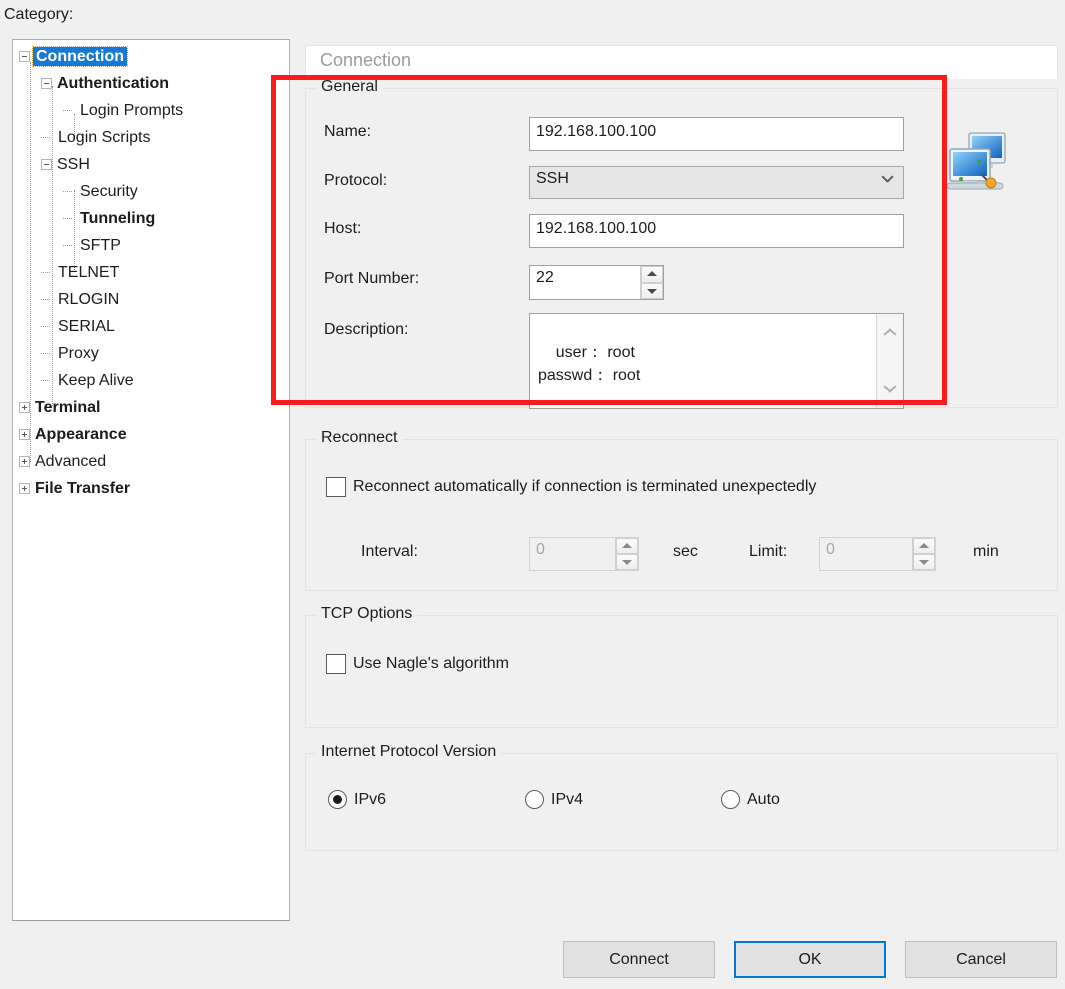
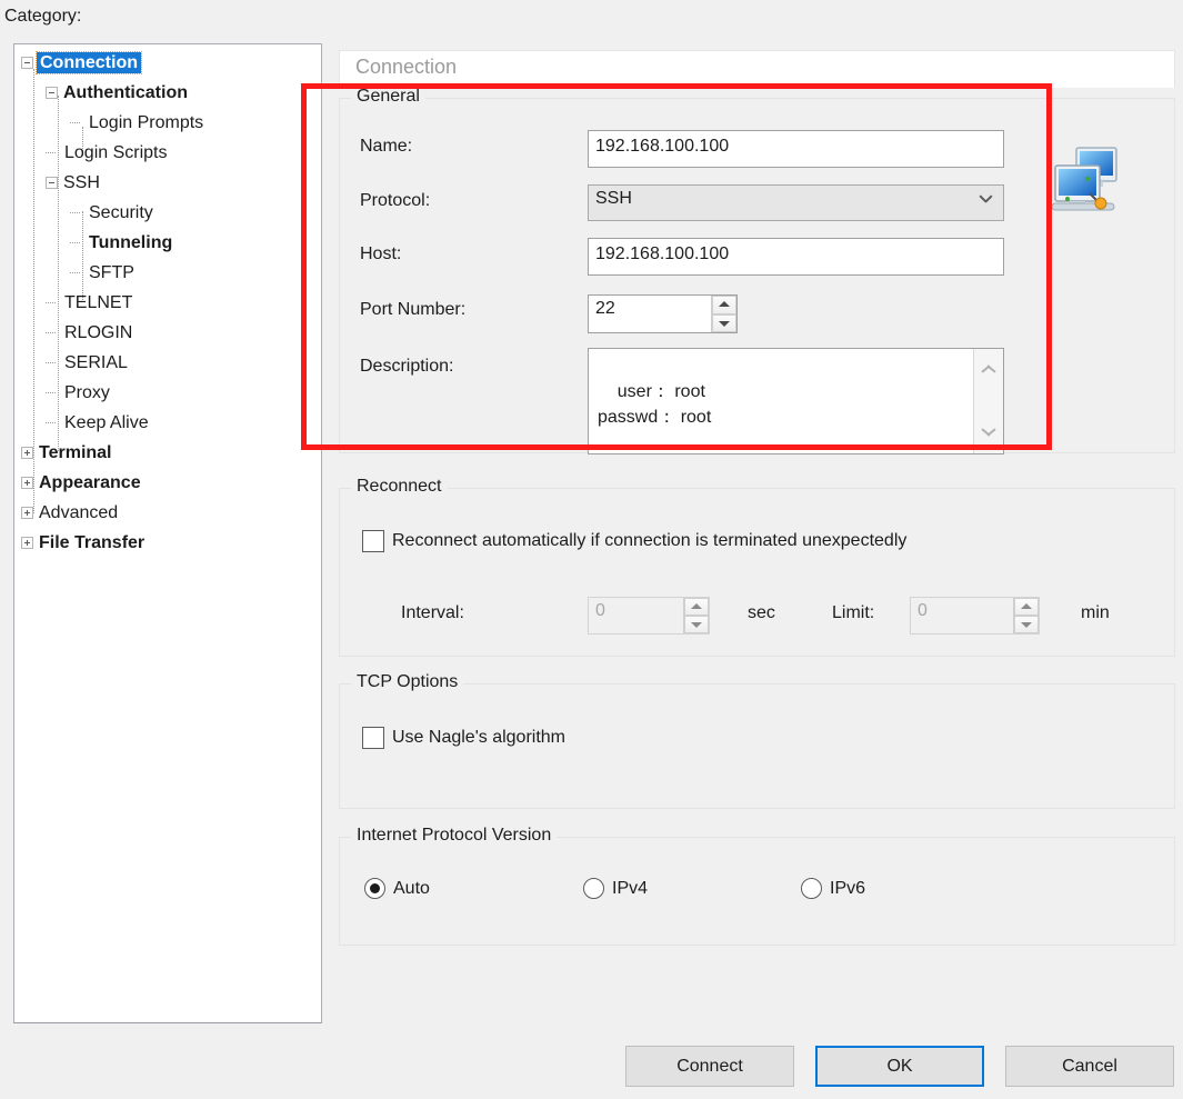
  Category:
  Connection
  Authentication
  Login Prompts
  Login Scripts
  SSH
  Security
  Tunneling
  SFTP
  TELNET
  RLOGIN
  SERIAL
  Proxy
  Keep Alive
  Terminal
  Appearance
  Advanced
  File Transfer
  Connection
  General
  Name:
  192.168.100.100
  Protocol:
  SSH
  Host:
  192.168.100.100
  Port Number:
  22
  Description:
  user： root
  passwd： root
  Reconnect
  Reconnect automatically if connection is terminated unexpectedly
  Interval:
  0
  sec
  Limit:
  0
  min
  TCP Options
  Use Nagle's algorithm
  Internet Protocol Version
- IPv6
+ Auto
  IPv4
- Auto
+ IPv6
  Connect
  OK
  Cancel
